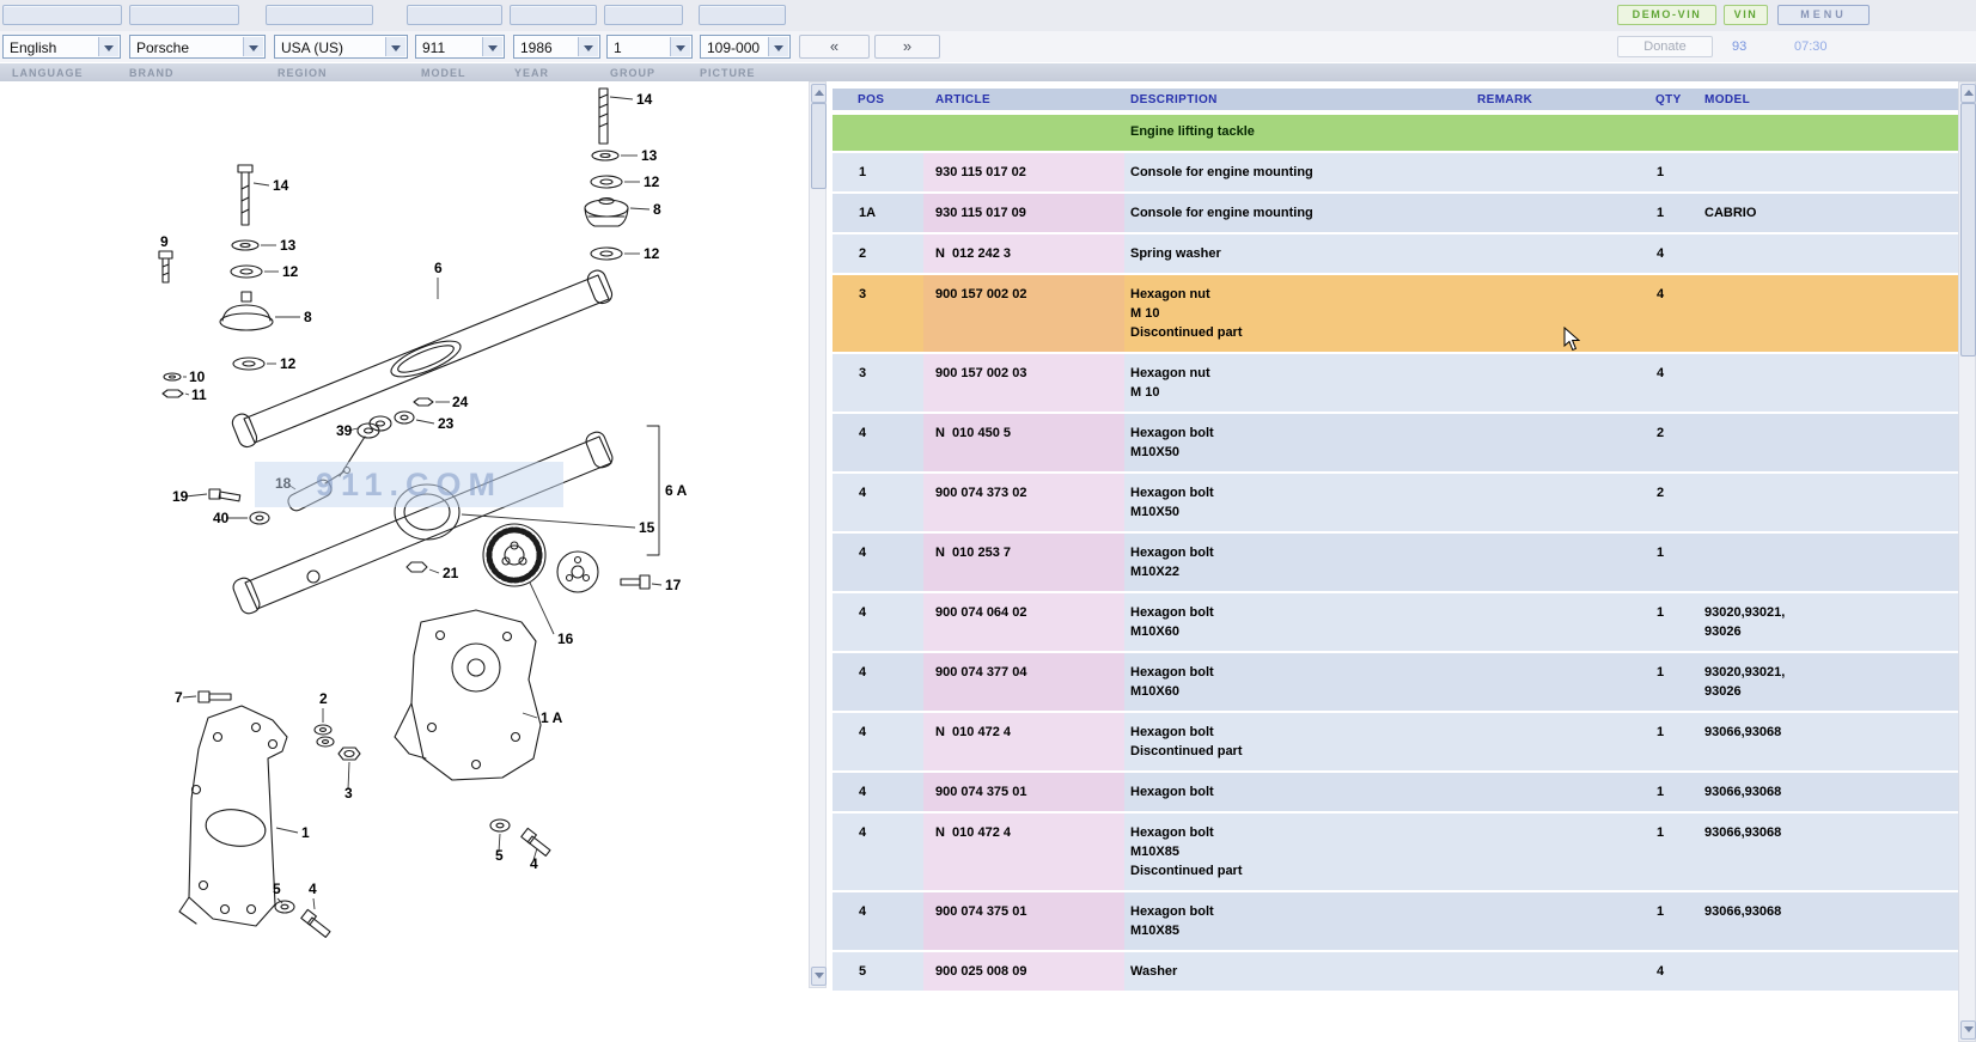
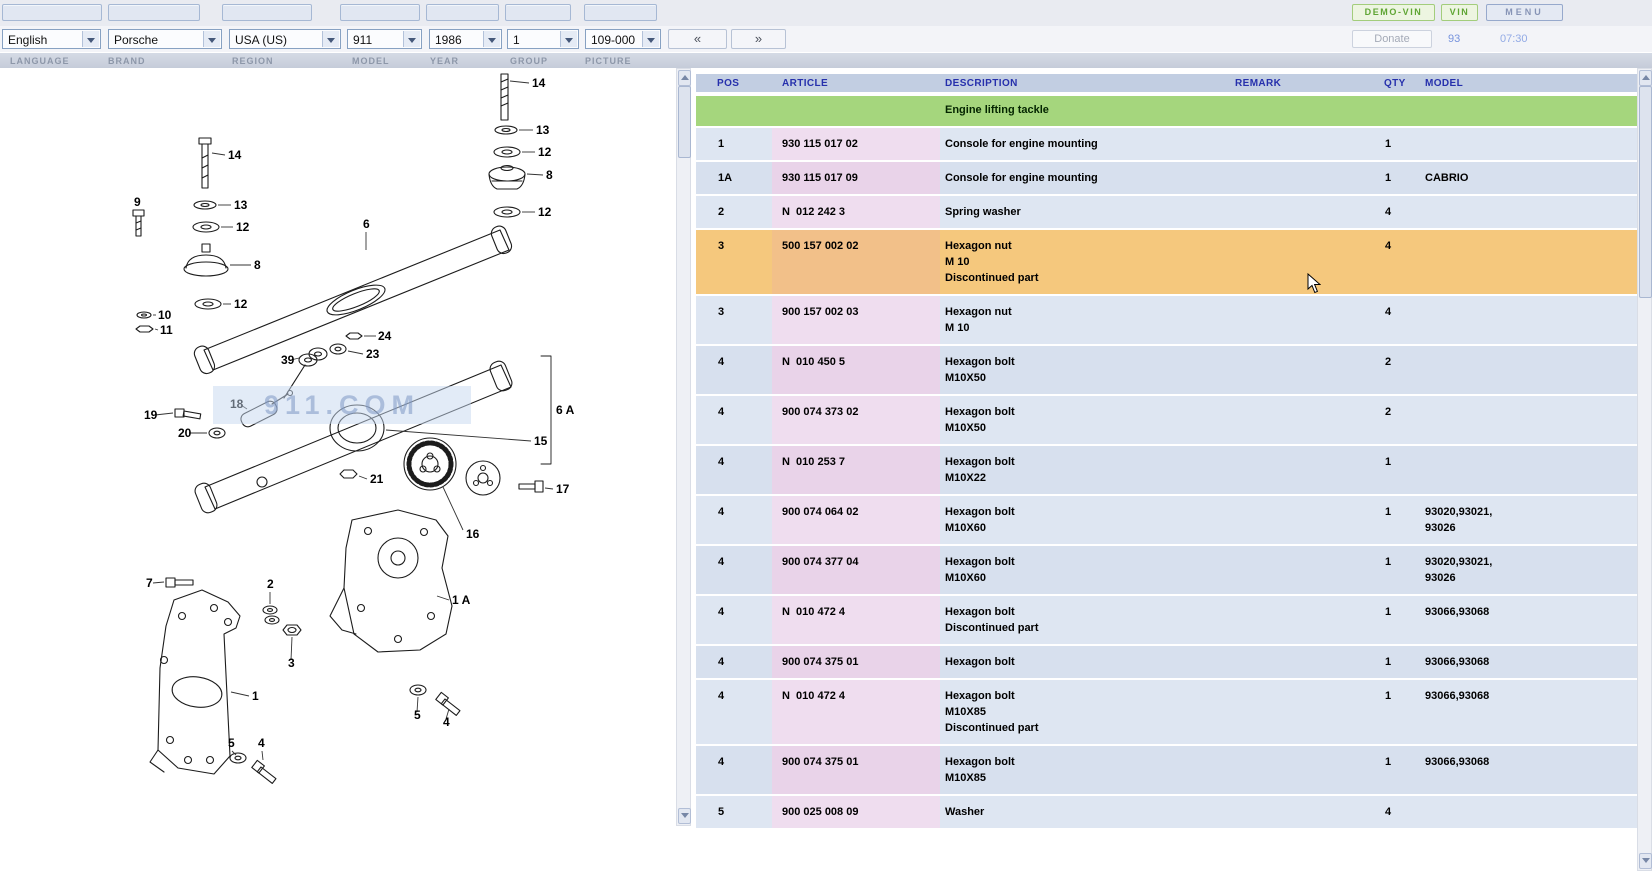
  DEMO-VIN
  VIN
  MENU
  English
  Porsche
  USA (US)
  911
  1986
  1
  109-000
  «
  »
  Donate
  93
  07:30
  LANGUAGE
  BRAND
  REGION
  MODEL
  YEAR
  GROUP
  PICTURE
  14
  13
  12
  8
  12
  14
  13
  12
  8
  12
  10
  11
  9
  6
  24
  23
  39
  18
  19
- 40
+ 20
  6 A
  15
  21
  16
  17
  7
  2
  3
  1 A
  1
  5
  4
  5
  4
  911.COM
  POS
  ARTICLE
  DESCRIPTION
  REMARK
  QTY
  MODEL
  Engine lifting tackle
  1
  930 115 017 02
  Console for engine mounting
  1
  1A
  930 115 017 09
  Console for engine mounting
  1
  CABRIO
  2
  N 012 242 3
  Spring washer
  4
  3
- 900 157 002 02
+ 500 157 002 02
  Hexagon nut
  M 10
  Discontinued part
  4
  3
  900 157 002 03
  Hexagon nut
  M 10
  4
  4
  N 010 450 5
  Hexagon bolt
  M10X50
  2
  4
  900 074 373 02
  Hexagon bolt
  M10X50
  2
  4
  N 010 253 7
  Hexagon bolt
  M10X22
  1
  4
  900 074 064 02
  Hexagon bolt
  M10X60
  1
  93020,93021,
  93026
  4
  900 074 377 04
  Hexagon bolt
  M10X60
  1
  93020,93021,
  93026
  4
  N 010 472 4
  Hexagon bolt
  Discontinued part
  1
  93066,93068
  4
  900 074 375 01
  Hexagon bolt
  1
  93066,93068
  4
  N 010 472 4
  Hexagon bolt
  M10X85
  Discontinued part
  1
  93066,93068
  4
  900 074 375 01
  Hexagon bolt
  M10X85
  1
  93066,93068
  5
  900 025 008 09
  Washer
  4
